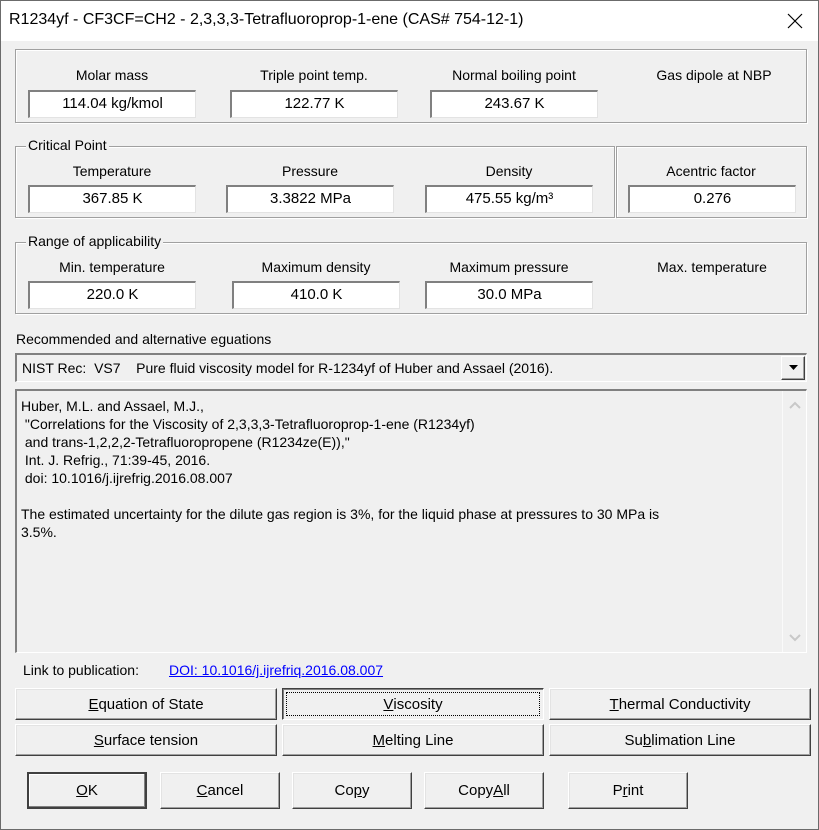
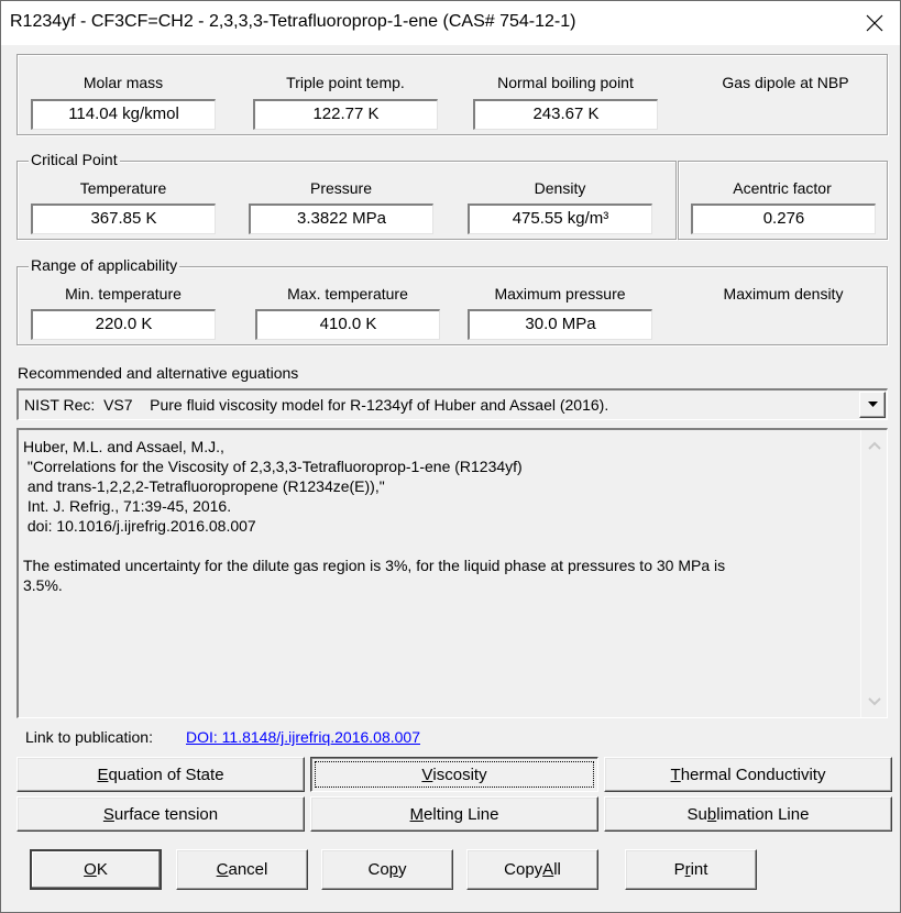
  R1234yf - CF3CF=CH2 - 2,3,3,3-Tetrafluoroprop-1-ene (CAS# 754-12-1)
  Molar mass
  114.04 kg/kmol
  Triple point temp.
  122.77 K
  Normal boiling point
  243.67 K
  Gas dipole at NBP
  Critical Point
  Temperature
  367.85 K
  Pressure
  3.3822 MPa
  Density
  475.55 kg/m³
  Acentric factor
  0.276
  Range of applicability
  Min. temperature
  220.0 K
- Maximum density
+ Max. temperature
  410.0 K
  Maximum pressure
  30.0 MPa
- Max. temperature
+ Maximum density
  Recommended and alternative eguations
  NIST Rec: VS7 Pure fluid viscosity model for R-1234yf of Huber and Assael (2016).
  Huber, M.L. and Assael, M.J.,
  "Correlations for the Viscosity of 2,3,3,3-Tetrafluoroprop-1-ene (R1234yf)
  and trans-1,2,2,2-Tetrafluoropropene (R1234ze(E)),"
  Int. J. Refrig., 71:39-45, 2016.
  doi: 10.1016/j.ijrefrig.2016.08.007
  The estimated uncertainty for the dilute gas region is 3%, for the liquid phase at pressures to 30 MPa is
  3.5%.
  Link to publication:
- DOI: 10.1016/j.ijrefriq.2016.08.007
+ DOI: 11.8148/j.ijrefriq.2016.08.007
  E
  quation of State
  V
  iscosity
  T
  hermal Conductivity
  S
  urface tension
  M
  elting Line
  Su
  b
  limation Line
  O
  K
  C
  ancel
  Co
  p
  y
  Copy
  A
  ll
  P
  r
  int
